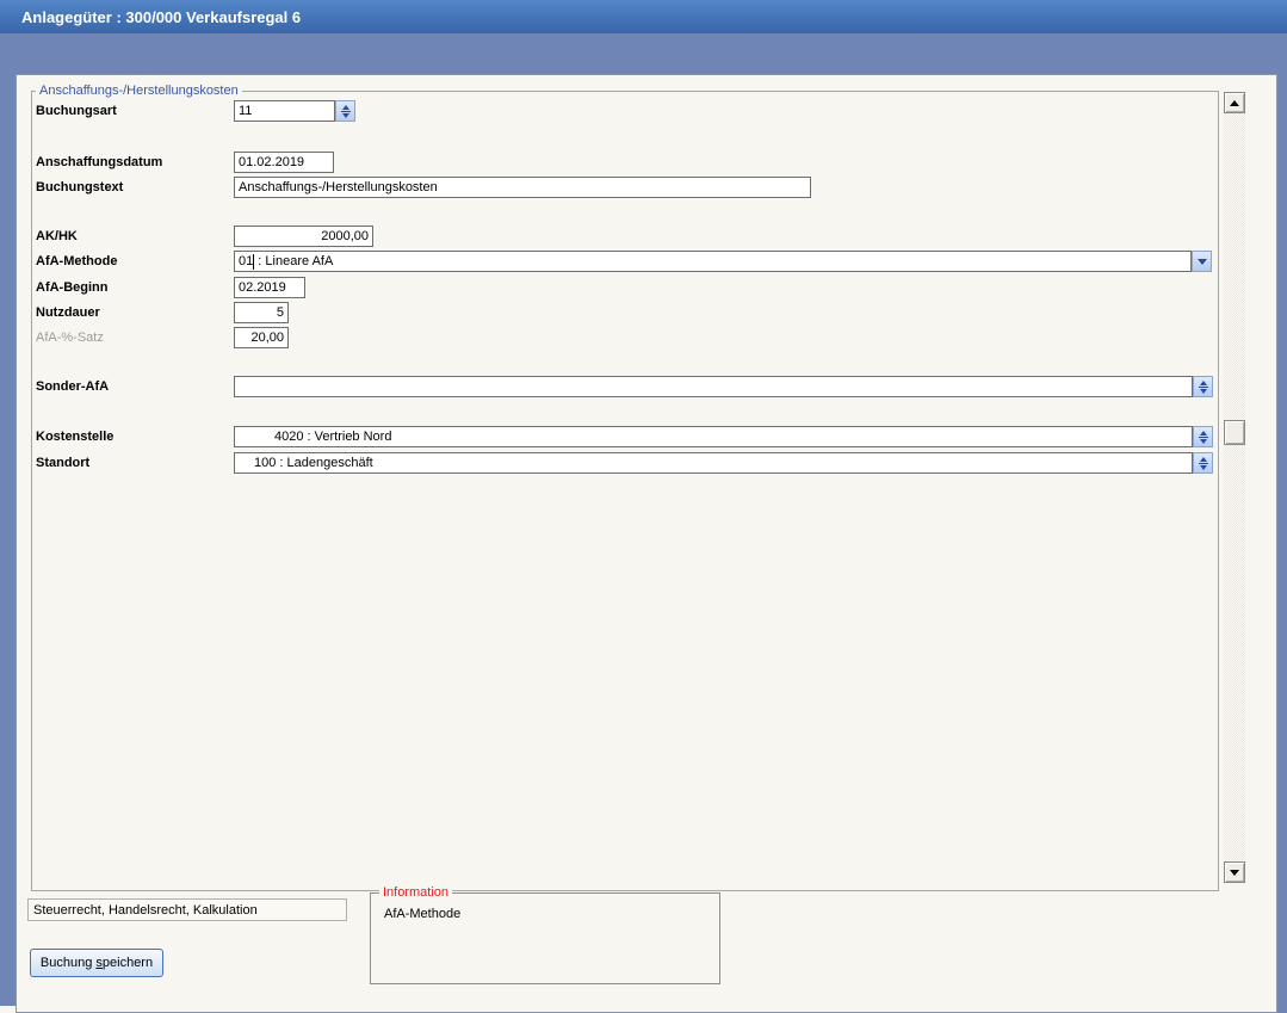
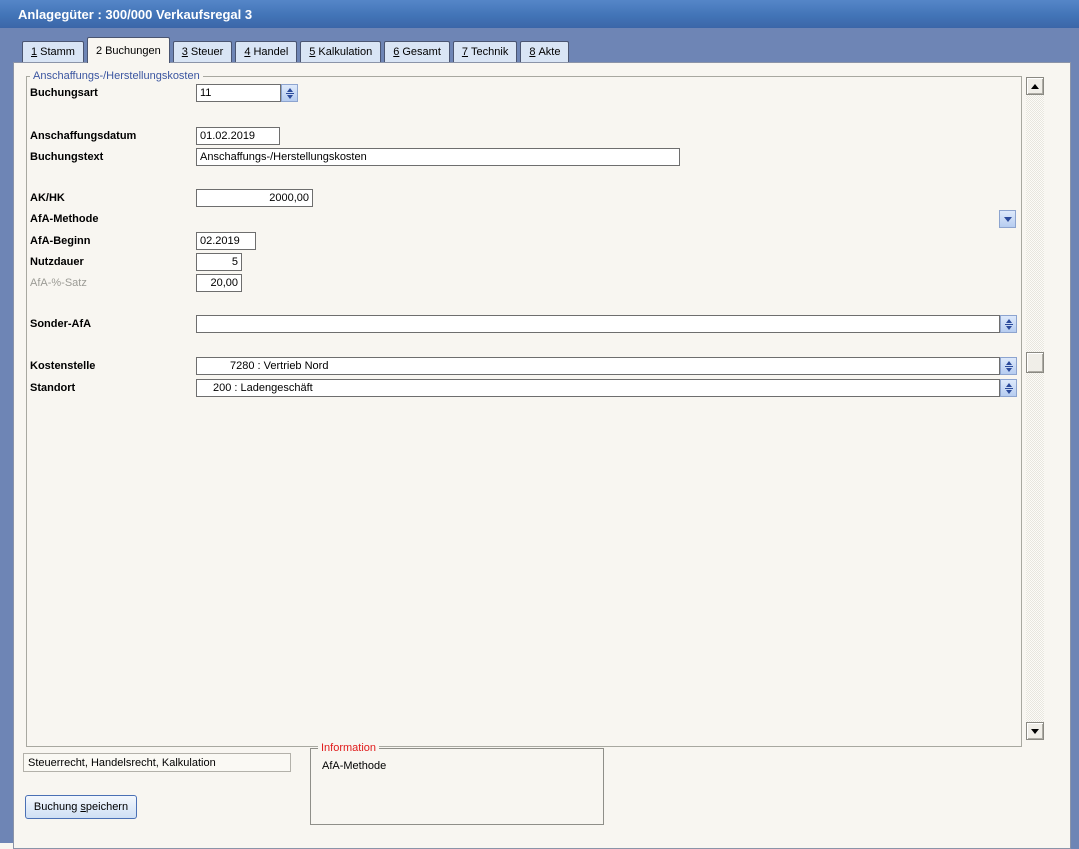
- Anlagegüter : 300/000 Verkaufsregal 6
+ Anlagegüter : 300/000 Verkaufsregal 3
+ 1 Stamm
+ 2 Buchungen
+ 3 Steuer
+ 4 Handel
+ 5 Kalkulation
+ 6 Gesamt
+ 7 Technik
+ 8 Akte
  Anschaffungs-/Herstellungskosten
  Buchungsart
  11
  Anschaffungsdatum
  01.02.2019
  Buchungstext
  Anschaffungs-/Herstellungskosten
  AK/HK
  2000,00
  AfA-Methode
- 01
- : Lineare AfA
  AfA-Beginn
  02.2019
  Nutzdauer
  5
  AfA-%-Satz
  20,00
  Sonder-AfA
  Kostenstelle
- 4020 : Vertrieb Nord
+ 7280 : Vertrieb Nord
  Standort
- 100 : Ladengeschäft
+ 200 : Ladengeschäft
  Steuerrecht, Handelsrecht, Kalkulation
  Information
  AfA-Methode
  Buchung speichern
